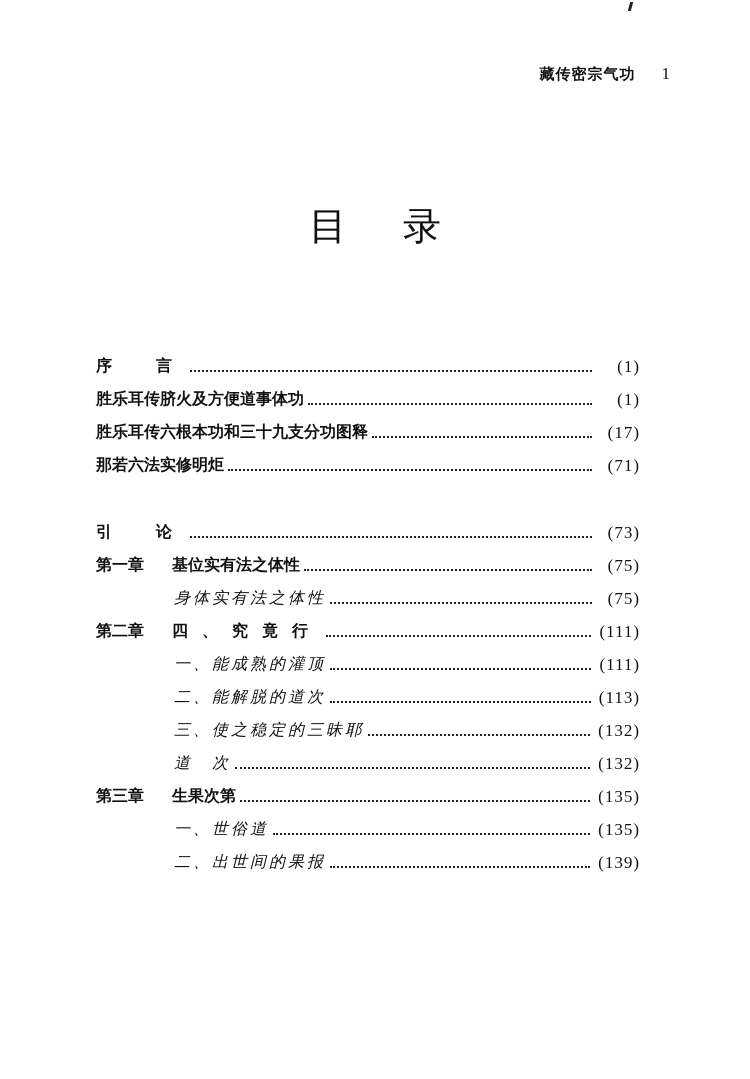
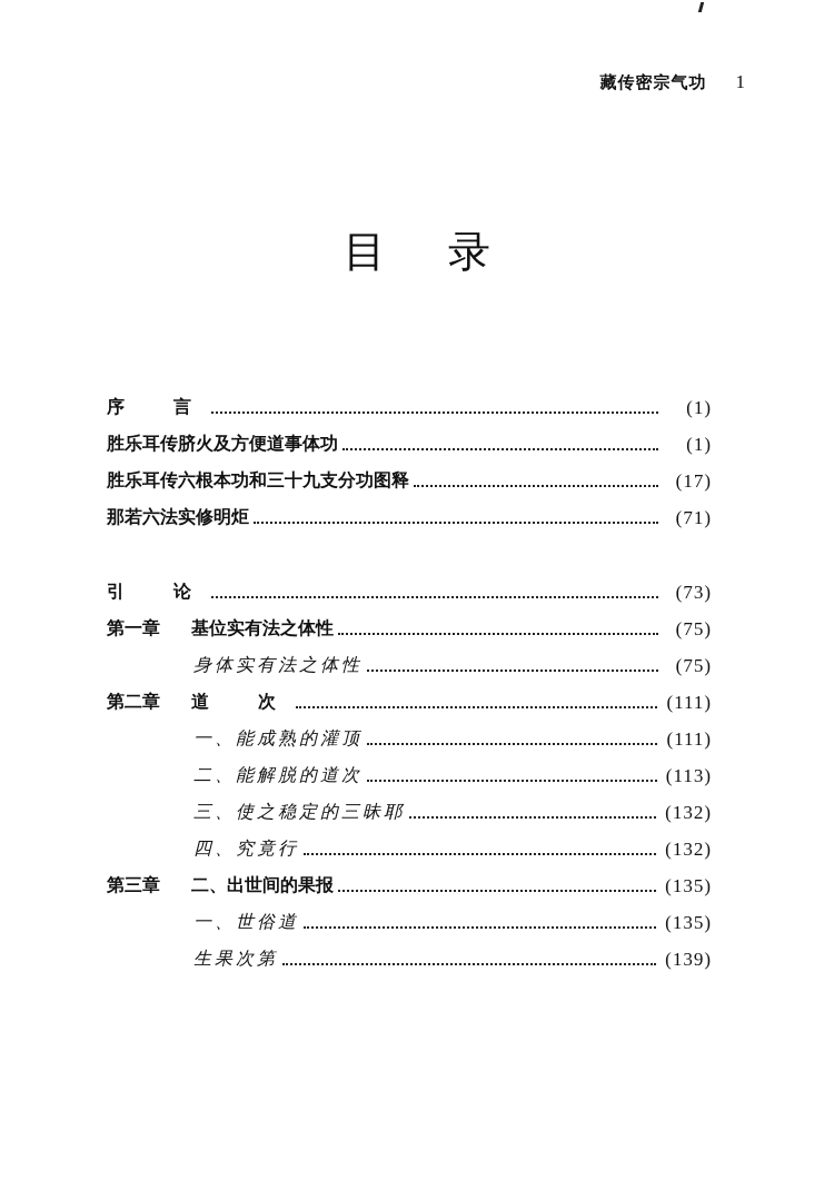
  藏传密宗气功
  1
  目
  录
  序 言
  (1)
  胜乐耳传脐火及方便道事体功
  (1)
  胜乐耳传六根本功和三十九支分功图释
  (17)
  那若六法实修明炬
  (71)
  引 论
  (73)
  第一章
  基位实有法之体性
  (75)
  身体实有法之体性
  (75)
  第二章
- 四、究竟行
+ 道 次
  (111)
  一、能成熟的灌顶
  (111)
  二、能解脱的道次
  (113)
  三、使之稳定的三昧耶
  (132)
- 道 次
+ 四、究竟行
  (132)
  第三章
- 生果次第
+ 二、出世间的果报
  (135)
  一、世俗道
  (135)
- 二、出世间的果报
+ 生果次第
  (139)
